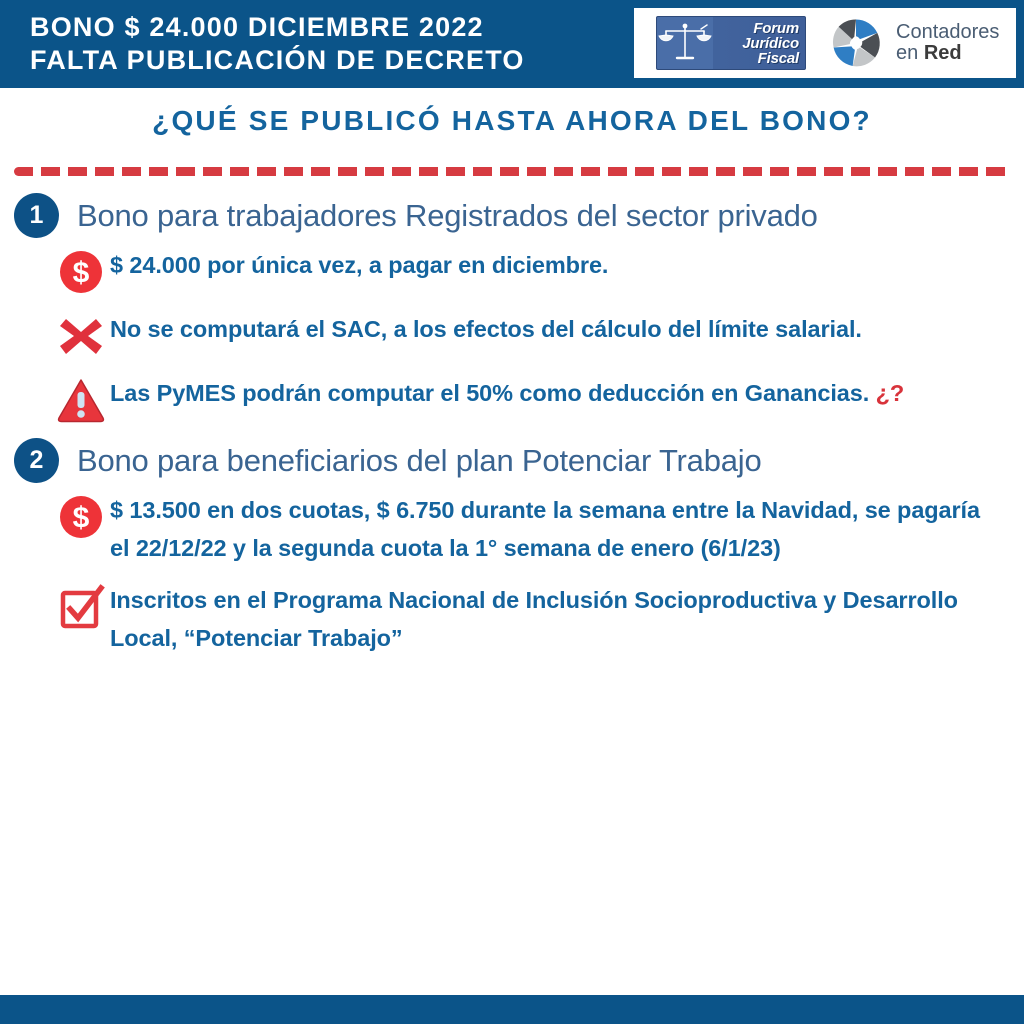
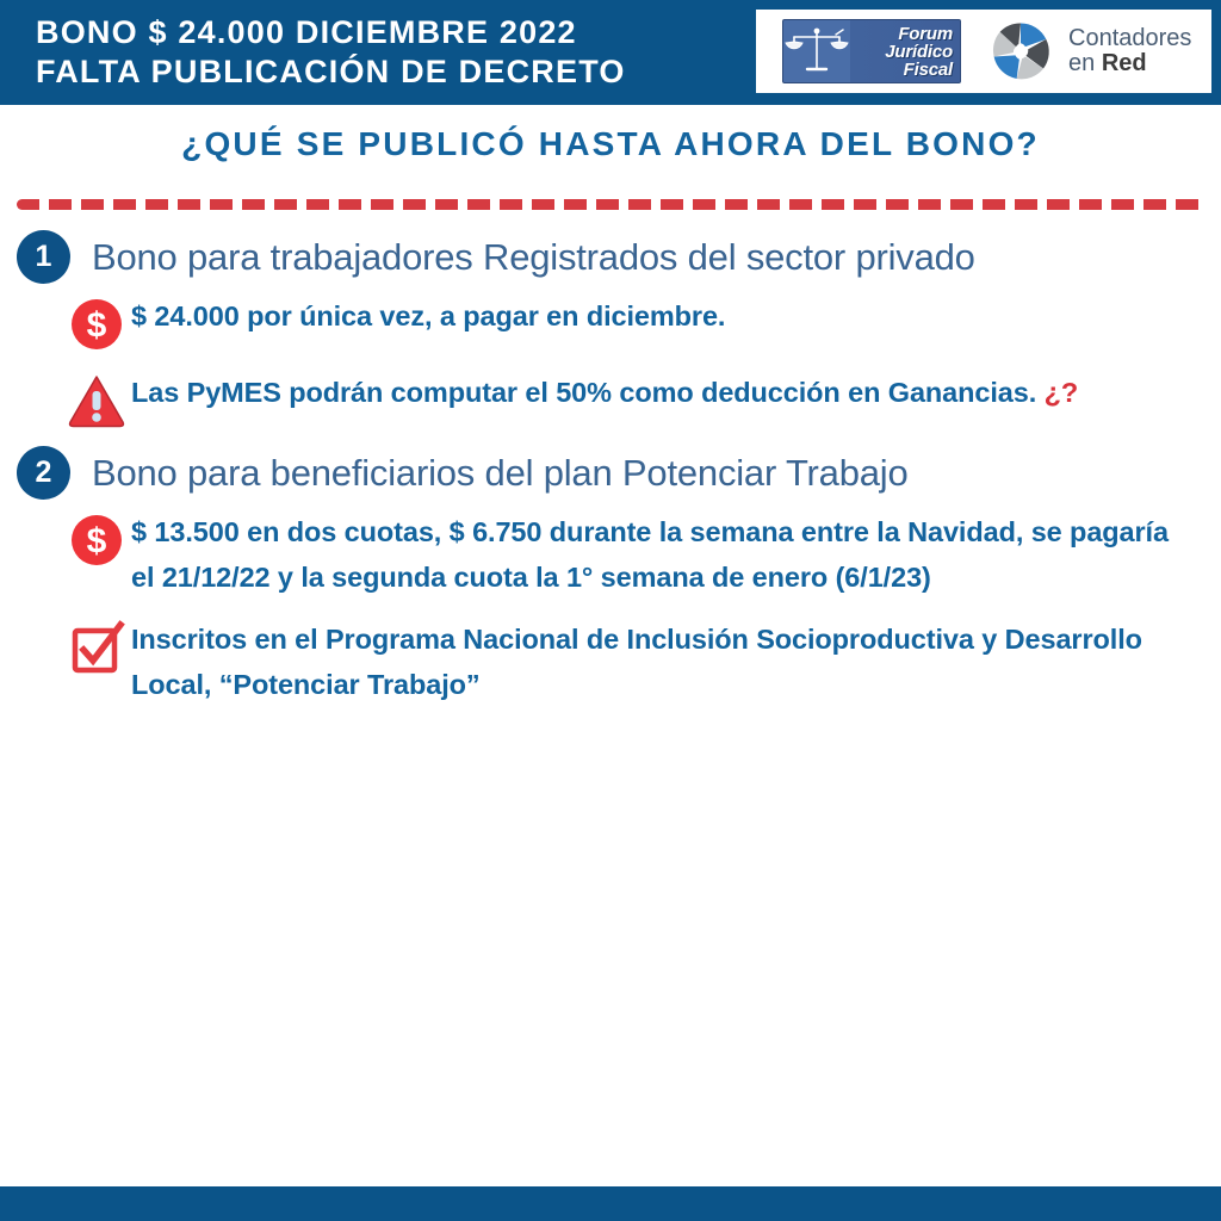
  BONO $ 24.000 DICIEMBRE 2022
  FALTA PUBLICACIÓN DE DECRETO
  Forum
  Jurídico
  Fiscal
  Contadores
  en Red
  ¿QUÉ SE PUBLICÓ HASTA AHORA DEL BONO?
  1
  Bono para trabajadores Registrados del sector privado
  $
  $ 24.000 por única vez, a pagar en diciembre.
- No se computará el SAC, a los efectos del cálculo del límite salarial.
  Las PyMES podrán computar el 50% como deducción en Ganancias. ¿?
  2
  Bono para beneficiarios del plan Potenciar Trabajo
  $
- $ 13.500 en dos cuotas, $ 6.750 durante la semana entre la Navidad, se pagaría el 22/12/22 y la segunda cuota la 1° semana de enero (6/1/23)
+ $ 13.500 en dos cuotas, $ 6.750 durante la semana entre la Navidad, se pagaría el 21/12/22 y la segunda cuota la 1° semana de enero (6/1/23)
  Inscritos en el Programa Nacional de Inclusión Socioproductiva y Desarrollo Local, “Potenciar Trabajo”
